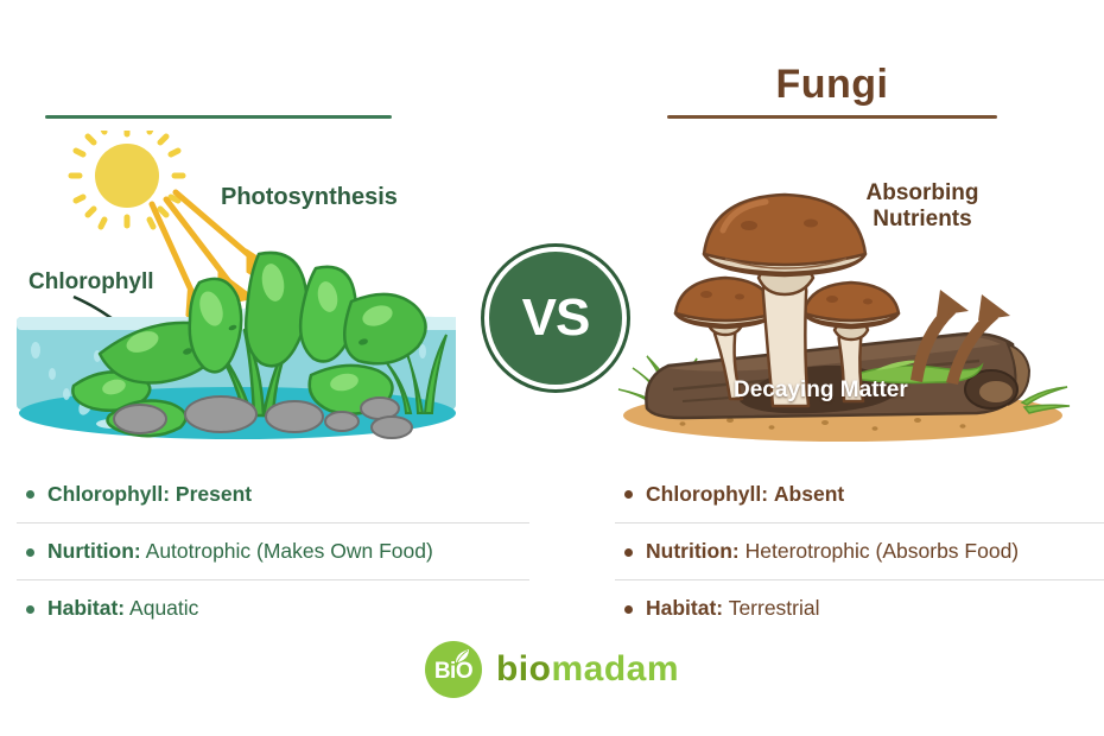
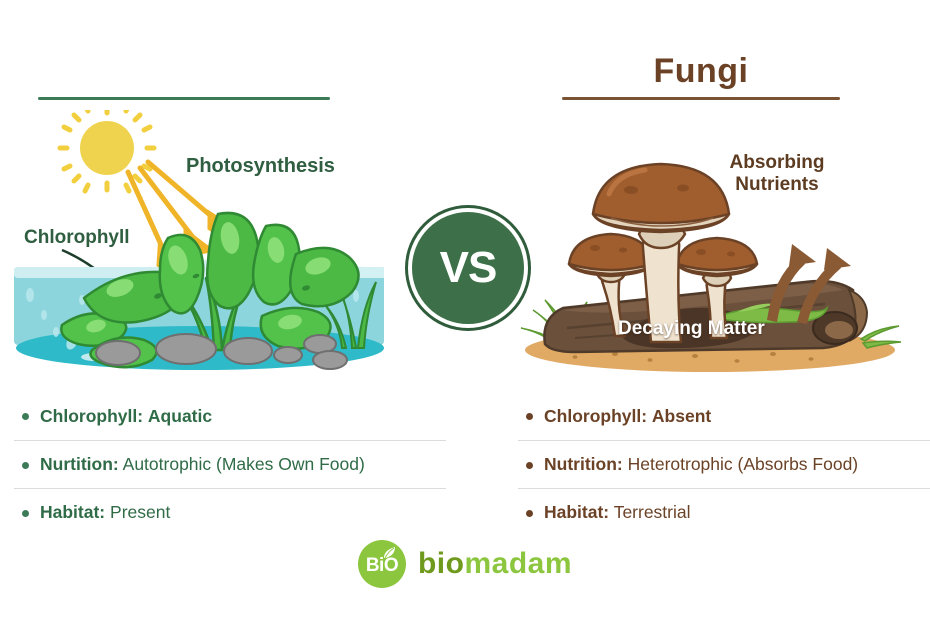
  Fungi
  Photosynthesis
  Chlorophyll
  Absorbing Nutrients
  Decaying Matter
  VS
- Chlorophyll: Present
+ Chlorophyll: Aquatic
  Nurtition: Autotrophic (Makes Own Food)
- Habitat: Aquatic
+ Habitat: Present
  Chlorophyll: Absent
  Nutrition: Heterotrophic (Absorbs Food)
  Habitat: Terrestrial
  BiO
  biomadam
